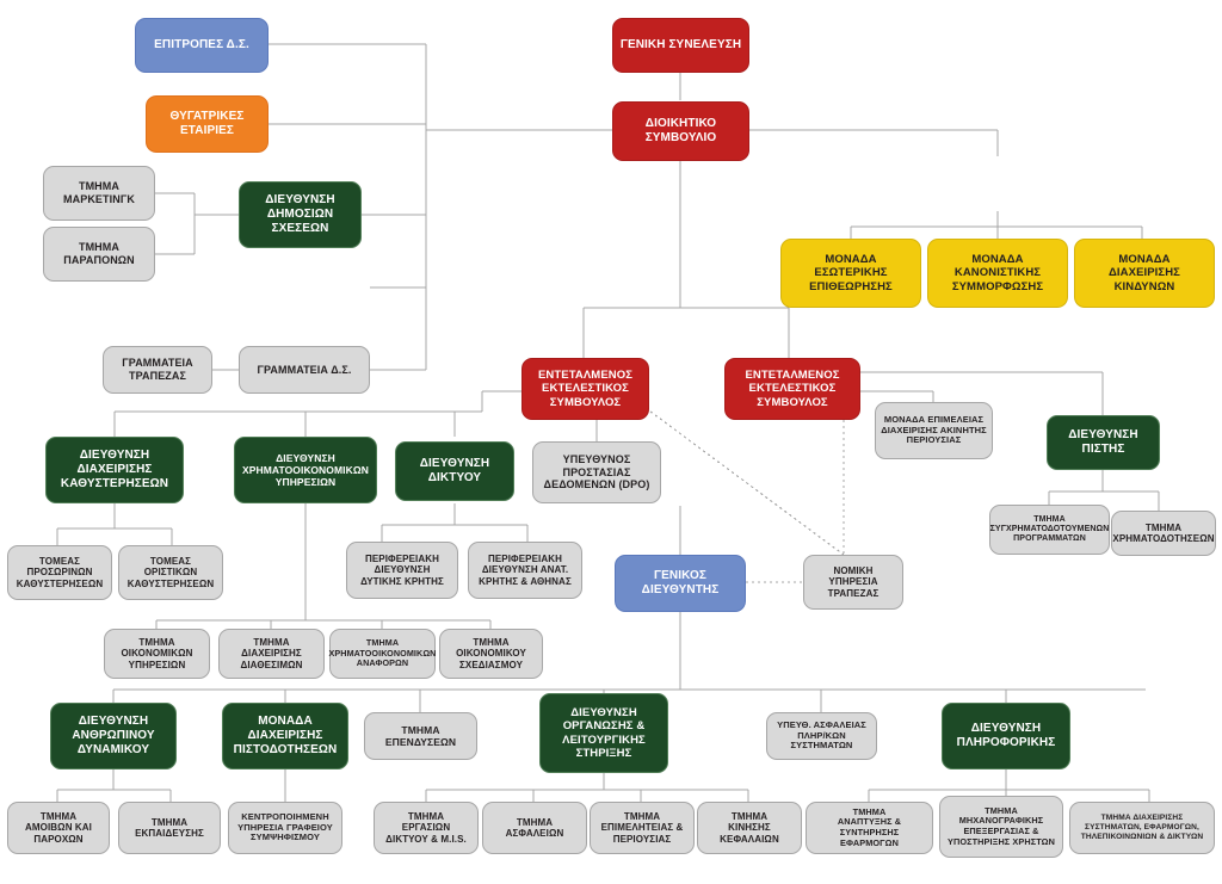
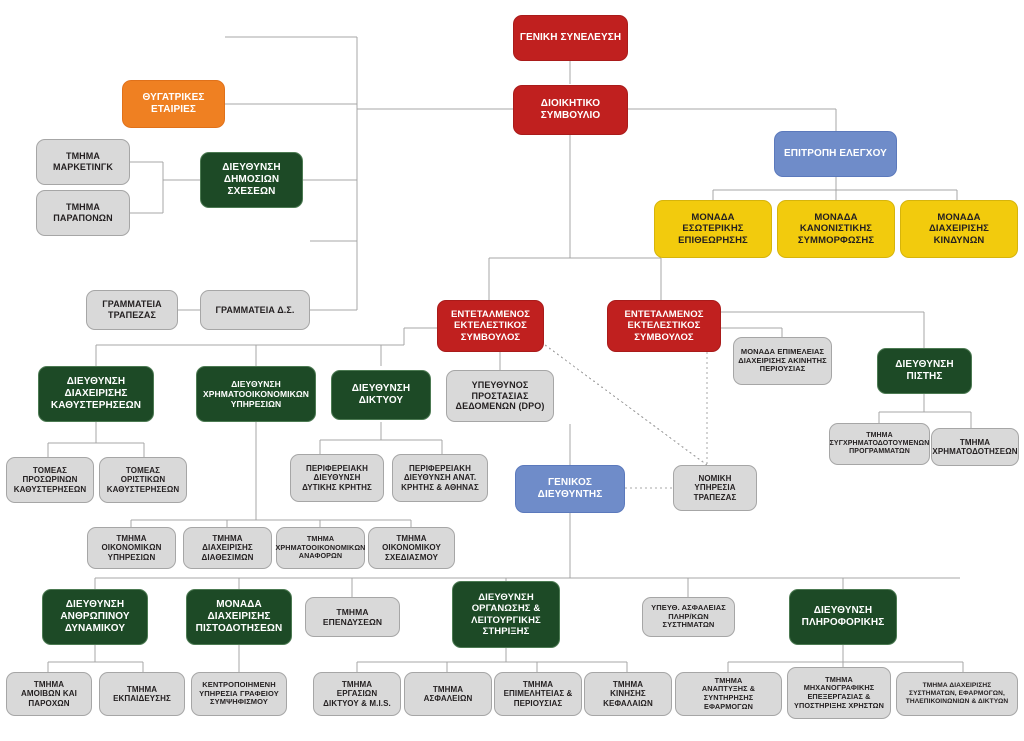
  ΓΕΝΙΚΗ ΣΥΝΕΛΕΥΣΗ
  ΔΙΟΙΚΗΤΙΚΟ
  ΣΥΜΒΟΥΛΙΟ
- ΕΠΙΤΡΟΠΕΣ Δ.Σ.
  ΘΥΓΑΤΡΙΚΕΣ
  ΕΤΑΙΡΙΕΣ
+ ΕΠΙΤΡΟΠΗ ΕΛΕΓΧΟΥ
  ΜΟΝΑΔΑ
  ΕΣΩΤΕΡΙΚΗΣ
  ΕΠΙΘΕΩΡΗΣΗΣ
  ΜΟΝΑΔΑ
  ΚΑΝΟΝΙΣΤΙΚΗΣ
  ΣΥΜΜΟΡΦΩΣΗΣ
  ΜΟΝΑΔΑ
  ΔΙΑΧΕΙΡΙΣΗΣ
  ΚΙΝΔΥΝΩΝ
  ΤΜΗΜΑ
  ΜΑΡΚΕΤΙΝΓΚ
  ΤΜΗΜΑ
  ΠΑΡΑΠΟΝΩΝ
  ΔΙΕΥΘΥΝΣΗ
  ΔΗΜΟΣΙΩΝ
  ΣΧΕΣΕΩΝ
  ΓΡΑΜΜΑΤΕΙΑ
  ΤΡΑΠΕΖΑΣ
  ΓΡΑΜΜΑΤΕΙΑ Δ.Σ.
  ΕΝΤΕΤΑΛΜΕΝΟΣ
  ΕΚΤΕΛΕΣΤΙΚΟΣ
  ΣΥΜΒΟΥΛΟΣ
  ΕΝΤΕΤΑΛΜΕΝΟΣ
  ΕΚΤΕΛΕΣΤΙΚΟΣ
  ΣΥΜΒΟΥΛΟΣ
  ΥΠΕΥΘΥΝΟΣ
  ΠΡΟΣΤΑΣΙΑΣ
  ΔΕΔΟΜΕΝΩΝ (DPO)
  ΜΟΝΑΔΑ ΕΠΙΜΕΛΕΙΑΣ
  ΔΙΑΧΕΙΡΙΣΗΣ ΑΚΙΝΗΤΗΣ
  ΠΕΡΙΟΥΣΙΑΣ
  ΔΙΕΥΘΥΝΣΗ
  ΠΙΣΤΗΣ
  ΤΜΗΜΑ
  ΧΡΗΜΑΤΟΔΟΤΗΣΕΩΝ
  ΔΙΕΥΘΥΝΣΗ
  ΔΙΑΧΕΙΡΙΣΗΣ
  ΚΑΘΥΣΤΕΡΗΣΕΩΝ
  ΤΟΜΕΑΣ
  ΠΡΟΣΩΡΙΝΩΝ
  ΚΑΘΥΣΤΕΡΗΣΕΩΝ
  ΤΟΜΕΑΣ
  ΟΡΙΣΤΙΚΩΝ
  ΚΑΘΥΣΤΕΡΗΣΕΩΝ
  ΔΙΕΥΘΥΝΣΗ
  ΧΡΗΜΑΤΟΟΙΚΟΝΟΜΙΚΩΝ
  ΥΠΗΡΕΣΙΩΝ
  ΔΙΕΥΘΥΝΣΗ
  ΔΙΚΤΥΟΥ
  ΠΕΡΙΦΕΡΕΙΑΚΗ
  ΔΙΕΥΘΥΝΣΗ
  ΔΥΤΙΚΗΣ ΚΡΗΤΗΣ
  ΠΕΡΙΦΕΡΕΙΑΚΗ
  ΔΙΕΥΘΥΝΣΗ ΑΝΑΤ.
  ΚΡΗΤΗΣ & ΑΘΗΝΑΣ
  ΤΜΗΜΑ
  ΟΙΚΟΝΟΜΙΚΩΝ
  ΥΠΗΡΕΣΙΩΝ
  ΤΜΗΜΑ
  ΔΙΑΧΕΙΡΙΣΗΣ
  ΔΙΑΘΕΣΙΜΩΝ
  ΤΜΗΜΑ
  ΧΡΗΜΑΤΟΟΙΚΟΝΟΜΙΚΩΝ
  ΑΝΑΦΟΡΩΝ
  ΤΜΗΜΑ
  ΟΙΚΟΝΟΜΙΚΟΥ
  ΣΧΕΔΙΑΣΜΟΥ
  ΓΕΝΙΚΟΣ
  ΔΙΕΥΘΥΝΤΗΣ
  ΝΟΜΙΚΗ
  ΥΠΗΡΕΣΙΑ
  ΤΡΑΠΕΖΑΣ
  ΔΙΕΥΘΥΝΣΗ
  ΑΝΘΡΩΠΙΝΟΥ
  ΔΥΝΑΜΙΚΟΥ
  ΜΟΝΑΔΑ
  ΔΙΑΧΕΙΡΙΣΗΣ
  ΠΙΣΤΟΔΟΤΗΣΕΩΝ
  ΤΜΗΜΑ
  ΕΠΕΝΔΥΣΕΩΝ
  ΔΙΕΥΘΥΝΣΗ
  ΟΡΓΑΝΩΣΗΣ &
  ΛΕΙΤΟΥΡΓΙΚΗΣ
  ΣΤΗΡΙΞΗΣ
  ΥΠΕΥΘ. ΑΣΦΑΛΕΙΑΣ
  ΠΛΗΡ/ΚΩΝ
  ΣΥΣΤΗΜΑΤΩΝ
  ΔΙΕΥΘΥΝΣΗ
  ΠΛΗΡΟΦΟΡΙΚΗΣ
  ΤΜΗΜΑ
  ΑΜΟΙΒΩΝ ΚΑΙ
  ΠΑΡΟΧΩΝ
  ΤΜΗΜΑ
  ΕΚΠΑΙΔΕΥΣΗΣ
  ΚΕΝΤΡΟΠΟΙΗΜΕΝΗ
  ΥΠΗΡΕΣΙΑ ΓΡΑΦΕΙΟΥ
  ΣΥΜΨΗΦΙΣΜΟΥ
  ΤΜΗΜΑ
  ΕΡΓΑΣΙΩΝ
  ΔΙΚΤΥΟΥ & M.I.S.
  ΤΜΗΜΑ
  ΑΣΦΑΛΕΙΩΝ
  ΤΜΗΜΑ
  ΕΠΙΜΕΛΗΤΕΙΑΣ &
  ΠΕΡΙΟΥΣΙΑΣ
  ΤΜΗΜΑ
  ΚΙΝΗΣΗΣ
  ΚΕΦΑΛΑΙΩΝ
  ΤΜΗΜΑ
  ΑΝΑΠΤΥΞΗΣ & ΣΥΝΤΗΡΗΣΗΣ
  ΕΦΑΡΜΟΓΩΝ
  ΤΜΗΜΑ
  ΜΗΧΑΝΟΓΡΑΦΙΚΗΣ
  ΕΠΕΞΕΡΓΑΣΙΑΣ &
  ΥΠΟΣΤΗΡΙΞΗΣ ΧΡΗΣΤΩΝ
